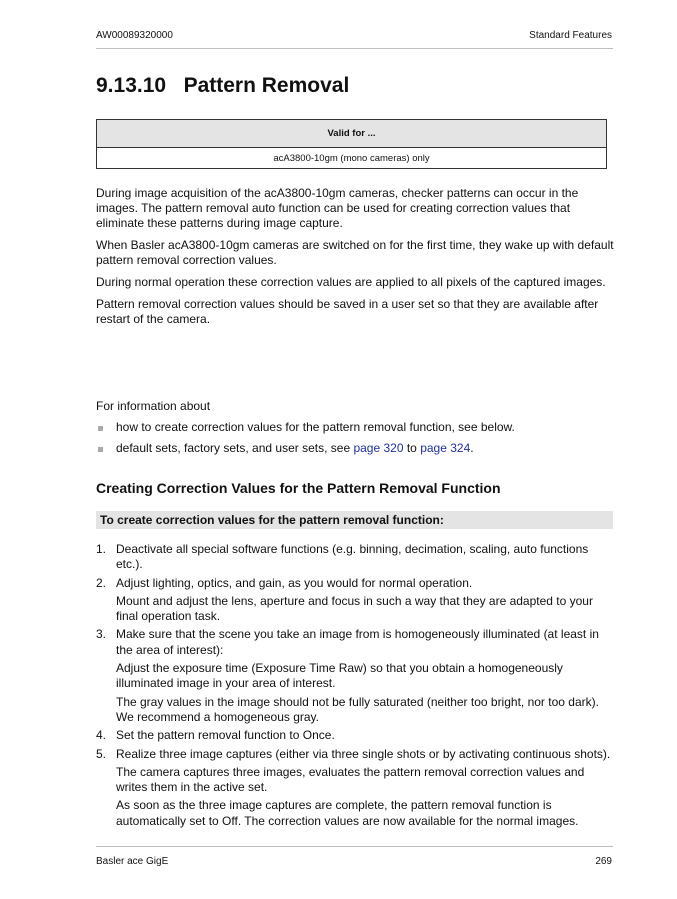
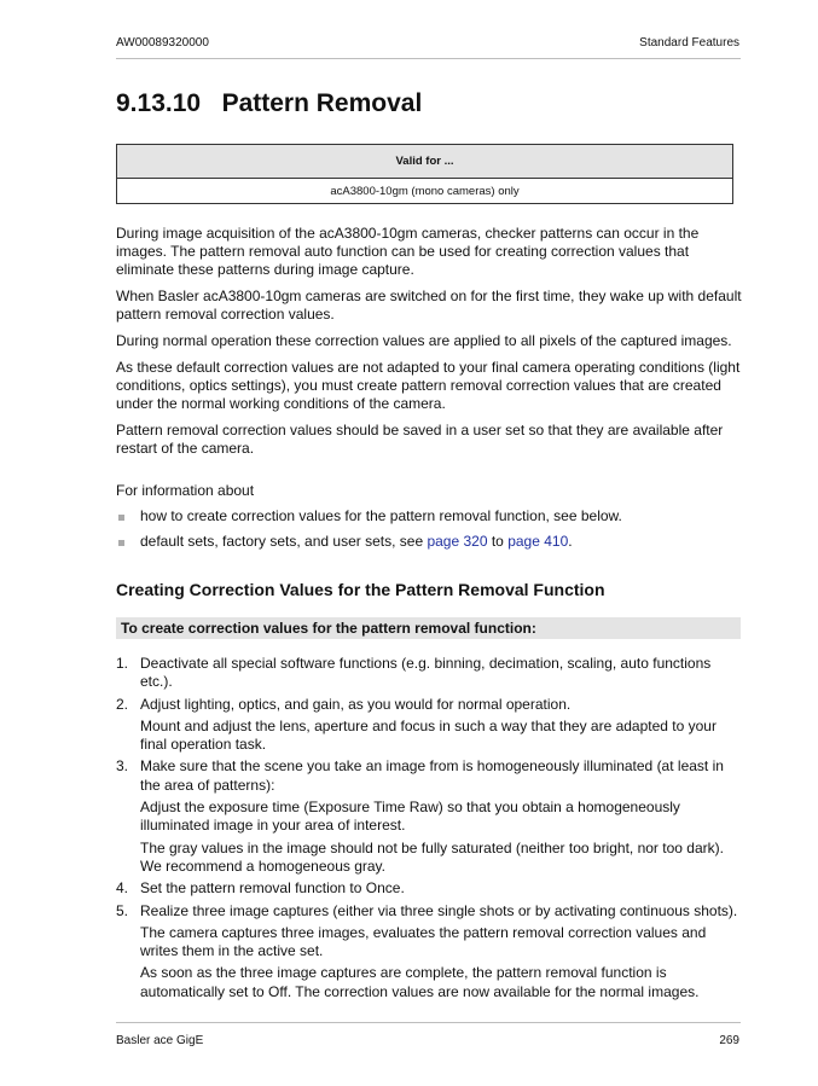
  AW00089320000
  Standard Features
  9.13.10 Pattern Removal
  Valid for ...
  acA3800-10gm (mono cameras) only
  During image acquisition of the acA3800-10gm cameras, checker patterns can occur in the images. The pattern removal auto function can be used for creating correction values that eliminate these patterns during image capture.
  When Basler acA3800-10gm cameras are switched on for the first time, they wake up with default pattern removal correction values.
  During normal operation these correction values are applied to all pixels of the captured images.
+ As these default correction values are not adapted to your final camera operating conditions (light conditions, optics settings), you must create pattern removal correction values that are created under the normal working conditions of the camera.
  Pattern removal correction values should be saved in a user set so that they are available after restart of the camera.
  For information about
  how to create correction values for the pattern removal function, see below.
- default sets, factory sets, and user sets, see page 320 to page 324.
+ default sets, factory sets, and user sets, see page 320 to page 410.
  Creating Correction Values for the Pattern Removal Function
  To create correction values for the pattern removal function:
  1.
  Deactivate all special software functions (e.g. binning, decimation, scaling, auto functions etc.).
  2.
  Adjust lighting, optics, and gain, as you would for normal operation.
  Mount and adjust the lens, aperture and focus in such a way that they are adapted to your final operation task.
  3.
- Make sure that the scene you take an image from is homogeneously illuminated (at least in the area of interest):
+ Make sure that the scene you take an image from is homogeneously illuminated (at least in the area of patterns):
  Adjust the exposure time (Exposure Time Raw) so that you obtain a homogeneously illuminated image in your area of interest.
  The gray values in the image should not be fully saturated (neither too bright, nor too dark). We recommend a homogeneous gray.
  4.
  Set the pattern removal function to Once.
  5.
  Realize three image captures (either via three single shots or by activating continuous shots).
  The camera captures three images, evaluates the pattern removal correction values and writes them in the active set.
  As soon as the three image captures are complete, the pattern removal function is automatically set to Off. The correction values are now available for the normal images.
  Basler ace GigE
  269
